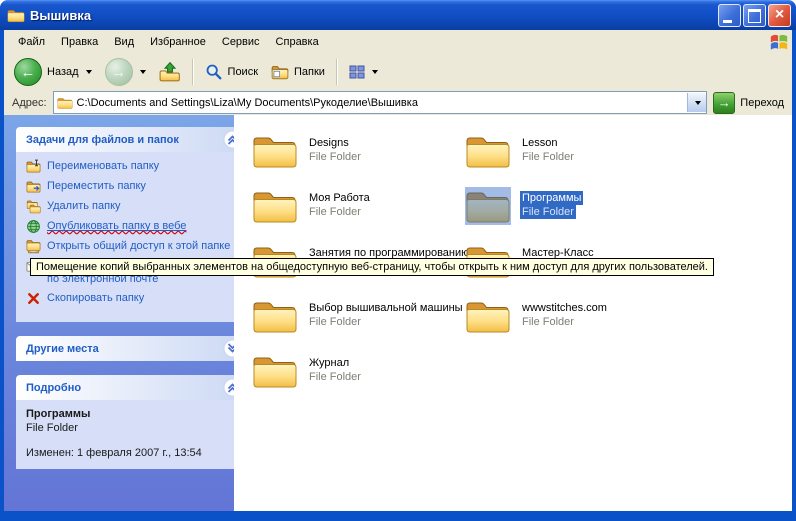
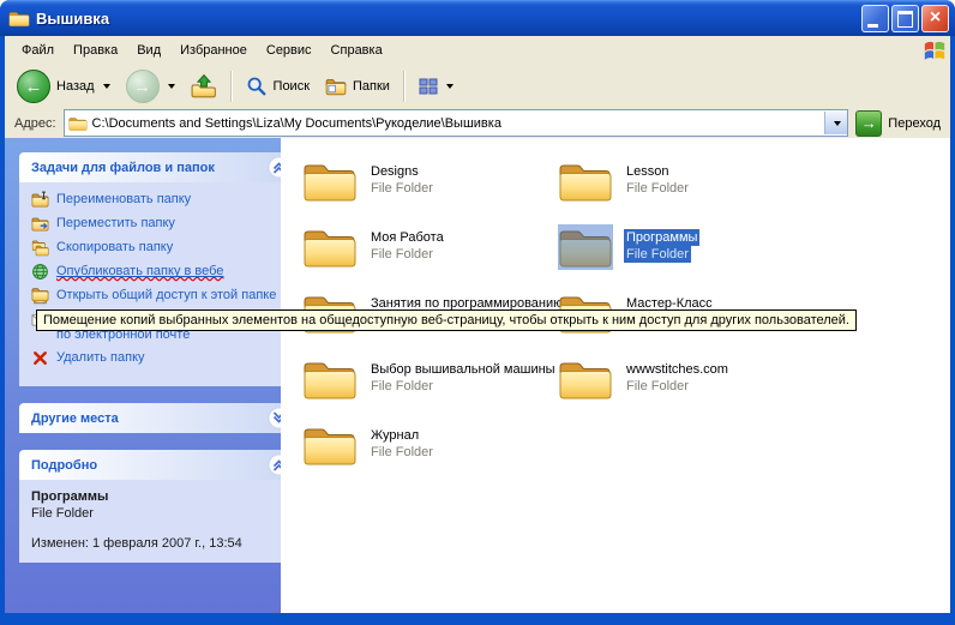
  Вышивка
  Файл
  Правка
  Вид
  Избранное
  Сервис
  Справка
  ←
  Назад
  →
  Поиск
  Папки
  Адрес:
  C:\Documents and Settings\Liza\My Documents\Рукоделие\Вышивка
  →
  Переход
  Задачи для файлов и папок
  Переименовать папку
  Переместить папку
- Удалить папку
+ Скопировать папку
  Опубликовать папку в вебе
  Открыть общий доступ к этой папке
- Скопировать папку
+ Удалить папку
  Другие места
  Подробно
  Программы
  File Folder
  Изменен: 1 февраля 2007 г., 13:54
  Designs
  File Folder
  Lesson
  File Folder
  Моя Работа
  File Folder
  Программы
  File Folder
  Занятия по программированию
  Мастер-Класс
  Выбор вышивальной машины
  File Folder
  wwwstitches.com
  File Folder
  Журнал
  File Folder
  Помещение копий выбранных элементов на общедоступную веб-страницу, чтобы открыть к ним доступ для других пользователей.
